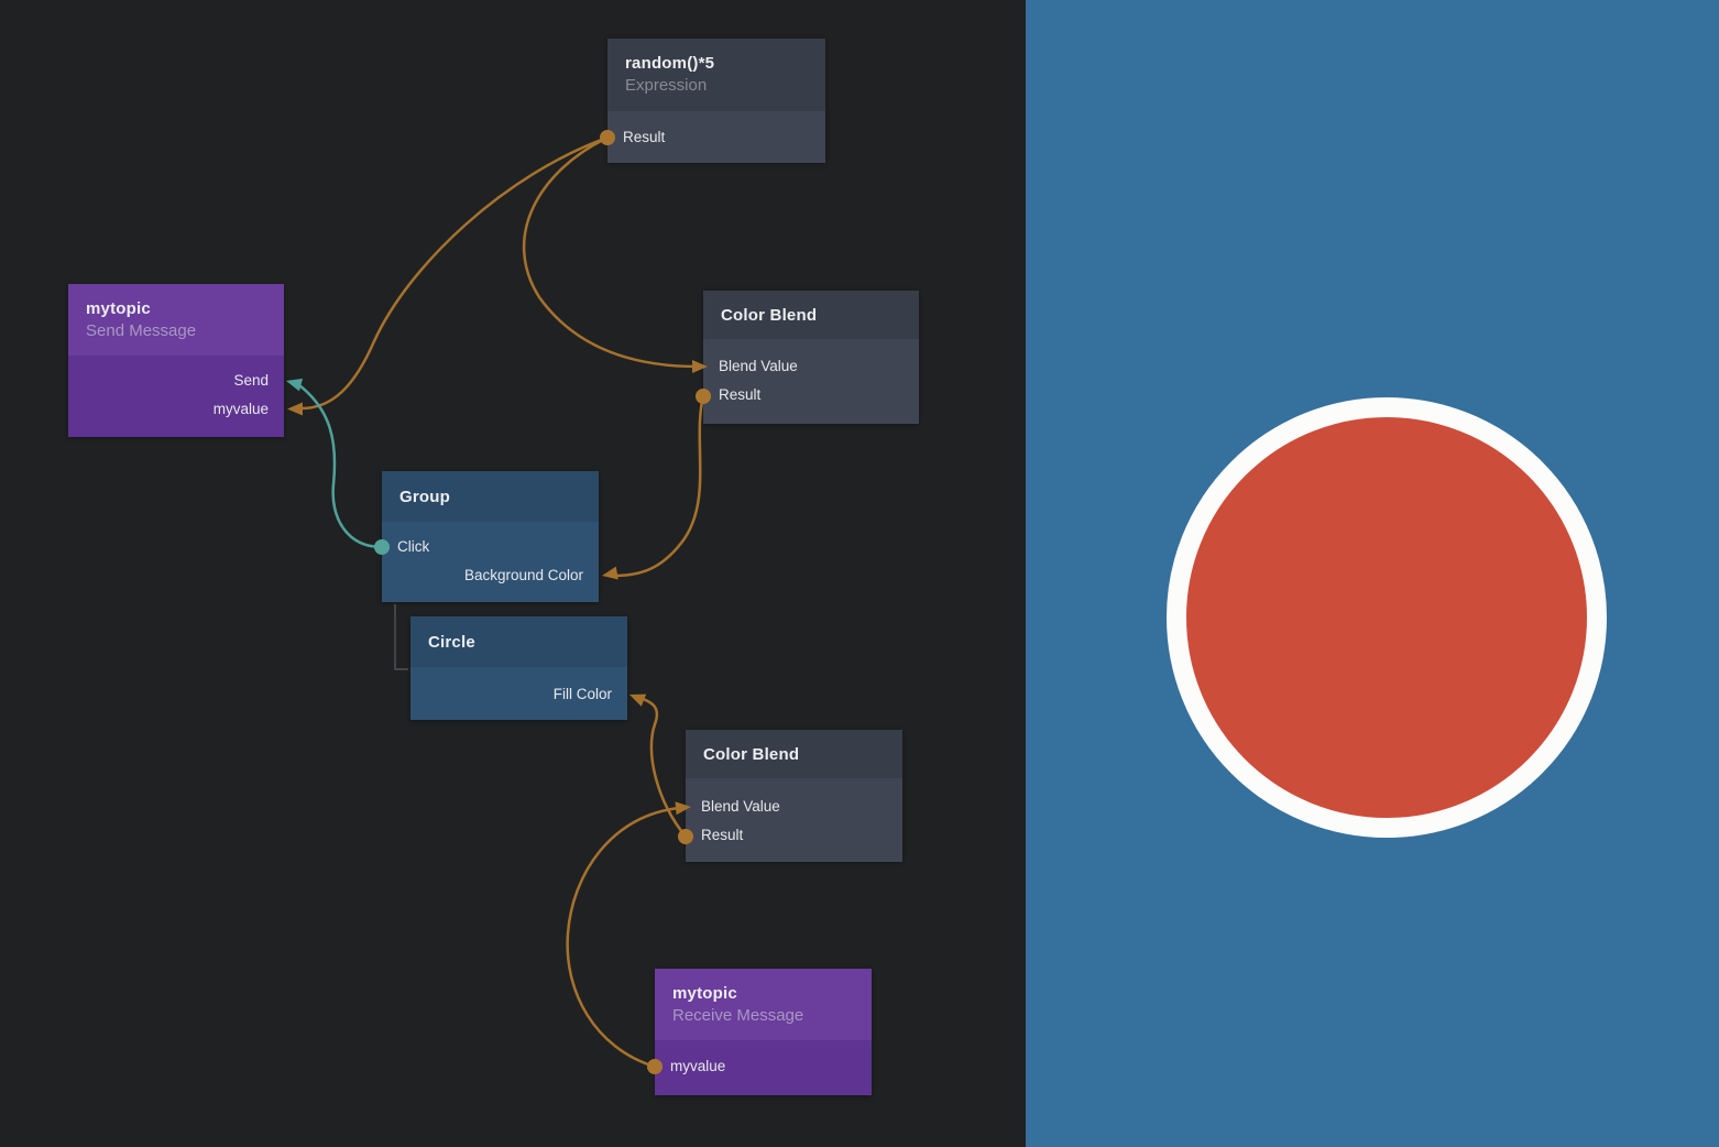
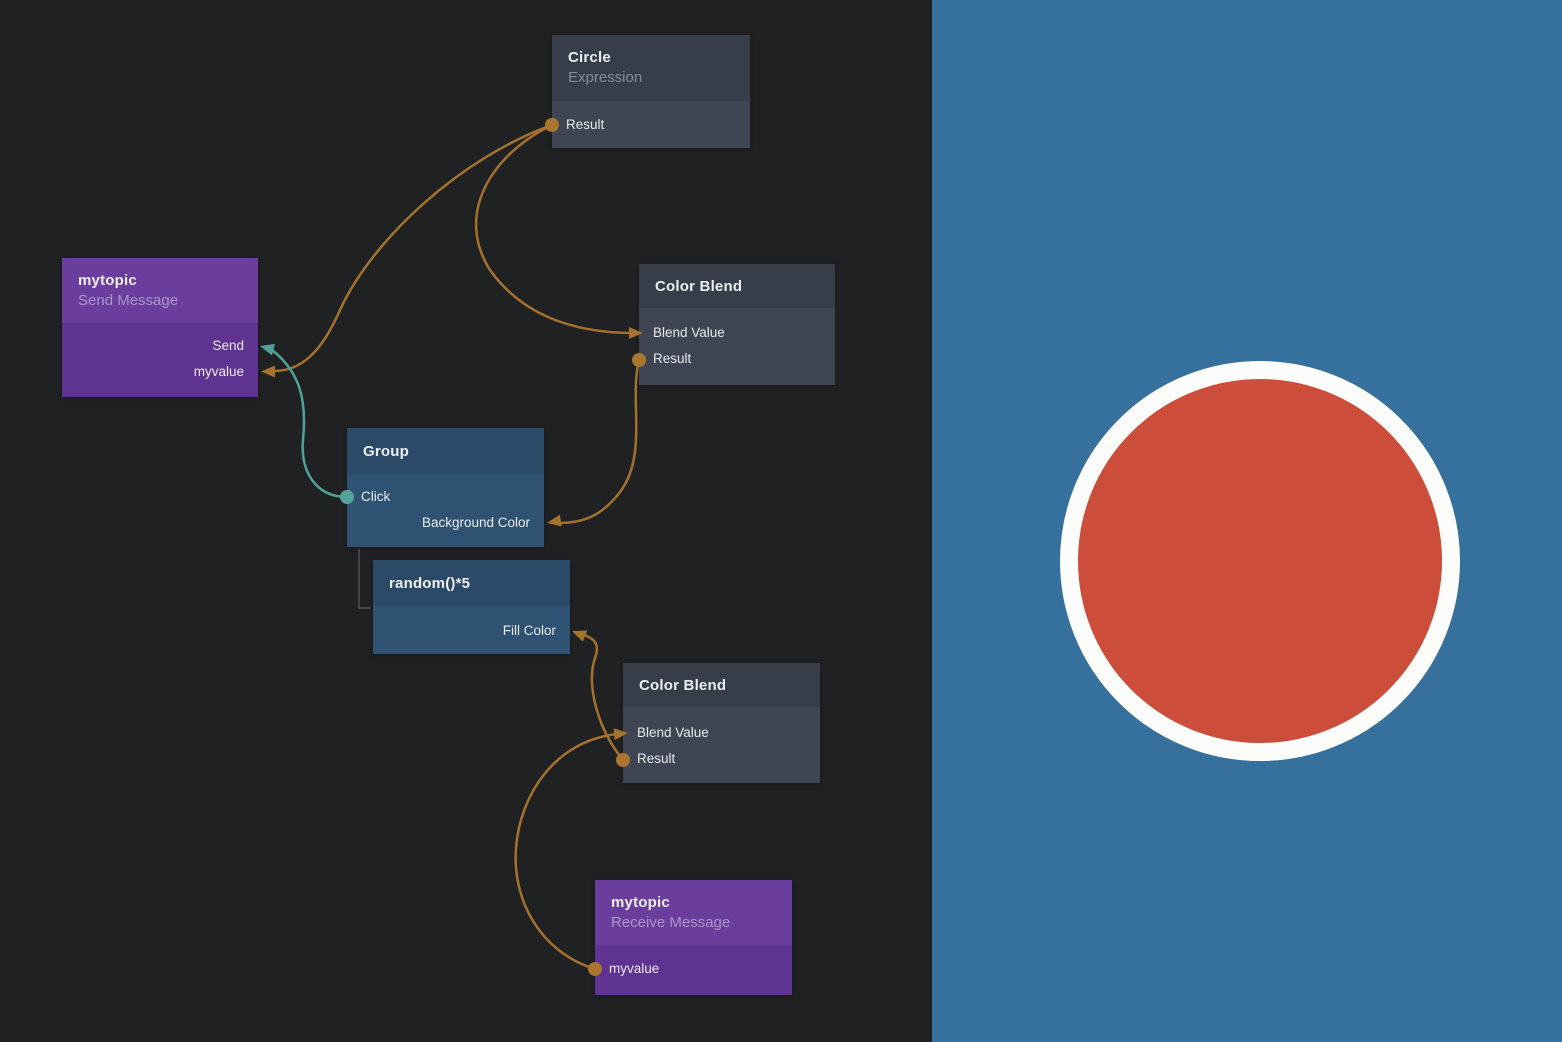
- random()*5
+ Circle
  Expression
  Result
  mytopic
  Send Message
  Send
  myvalue
  Color Blend
  Blend Value
  Result
  Group
  Click
  Background Color
- Circle
+ random()*5
  Fill Color
  Color Blend
  Blend Value
  Result
  mytopic
  Receive Message
  myvalue
